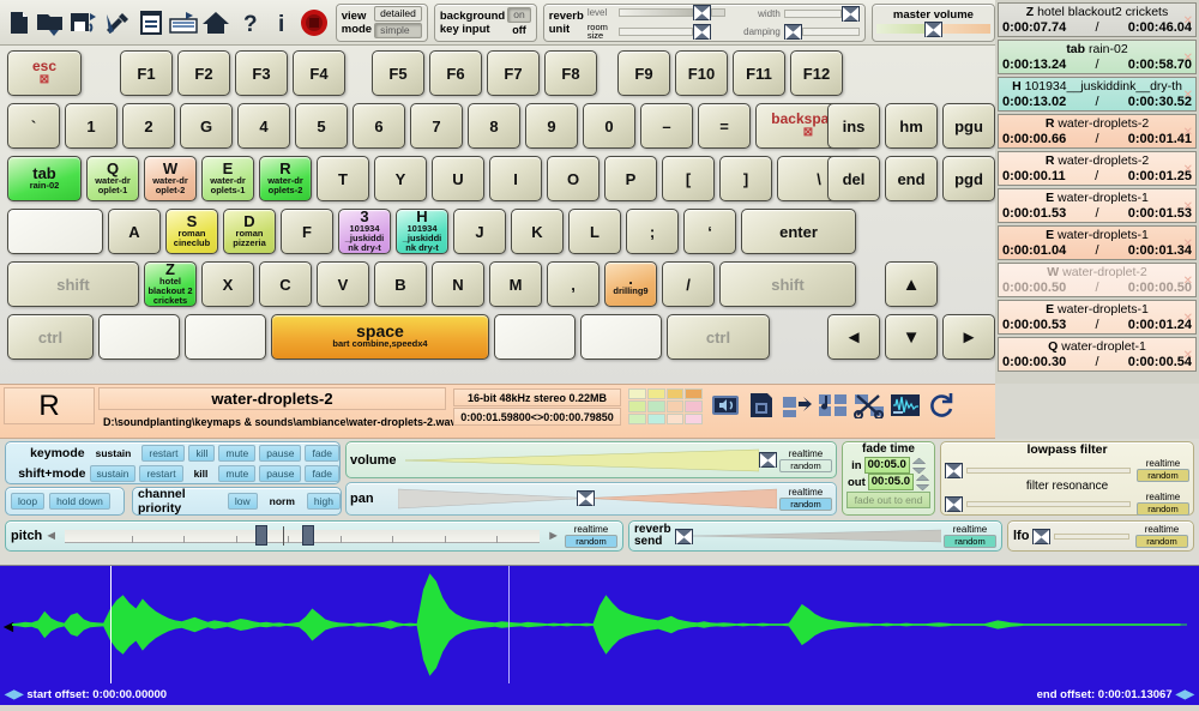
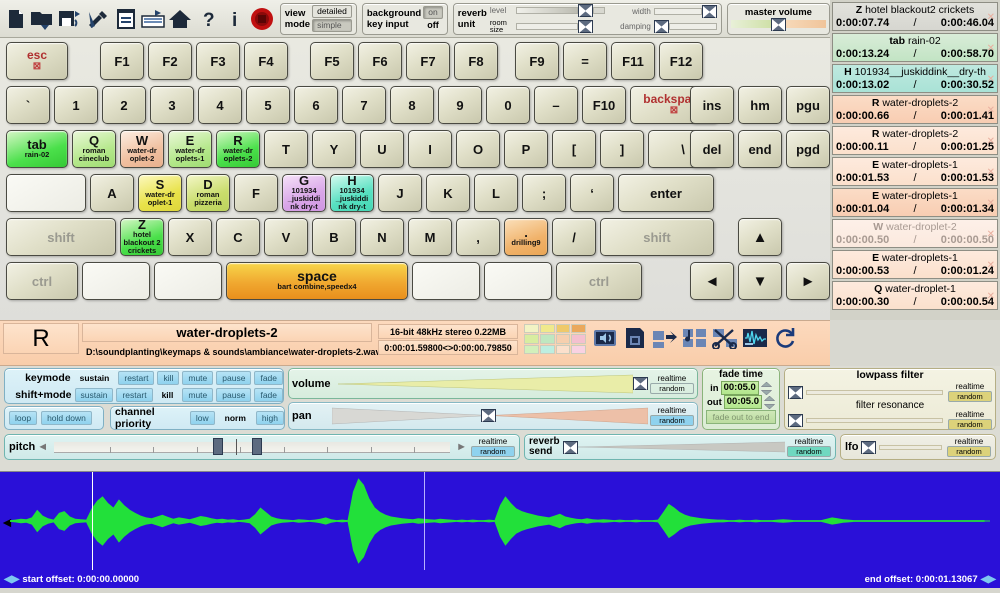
  ?
  i
  view
  mode
  detailed
  simple
  background
  key input
  on
  off
  reverb
  unit
  level
  room
  size
  width
  damping
  master volume
  esc
  ⊠
  F1
  F2
  F3
  F4
  F5
  F6
  F7
  F8
  F9
- F10
+ =
  F11
  F12
  `
  1
  2
- G
+ 3
  4
  5
  6
  7
  8
  9
  0
  –
- =
+ F10
  backspa
  ⊠
  tab
  rain-02
  Q
- water-dr oplet-1
+ roman cineclub
  W
  water-dr oplet-2
  E
  water-dr oplets-1
  R
  water-dr oplets-2
  T
  Y
  U
  I
  O
  P
  [
  ]
  \
  A
  S
- roman cineclub
+ water-dr oplet-1
  D
  roman pizzeria
  F
- 3
+ G
  101934 _juskiddi nk dry-t
  H
  101934 _juskiddi nk dry-t
  J
  K
  L
  ;
  ‘
  enter
  shift
  Z
  hotel blackout 2 crickets
  X
  C
  V
  B
  N
  M
  ,
  .
  drilling9
  /
  shift
  ctrl
  space
  bart combine,speedx4
  ctrl
  ins
  hm
  pgu
  del
  end
  pgd
  ▲
  ◄
  ▼
  ►
  Z hotel blackout2 crickets
  0:00:07.74
  /
  0:00:46.04
  ✕
  tab rain-02
  0:00:13.24
  /
  0:00:58.70
  ✕
  H 101934__juskiddink__dry-th
  0:00:13.02
  /
  0:00:30.52
  ✕
  R water-droplets-2
  0:00:00.66
  /
  0:00:01.41
  ✕
  R water-droplets-2
  0:00:00.11
  /
  0:00:01.25
  ✕
  E water-droplets-1
  0:00:01.53
  /
  0:00:01.53
  ✕
  E water-droplets-1
  0:00:01.04
  /
  0:00:01.34
  ✕
  W water-droplet-2
  0:00:00.50
  /
  0:00:00.50
  ✕
  E water-droplets-1
  0:00:00.53
  /
  0:00:01.24
  ✕
  Q water-droplet-1
  0:00:00.30
  /
  0:00:00.54
  ✕
  R
  water-droplets-2
  D:\soundplanting\keymaps & sounds\ambiance\water-droplets-2.wa
  16-bit 48kHz stereo 0.22MB
  0:00:01.59800<>0:00:00.79850
  keymode
  sustain
  restart
  kill
  mute
  pause
  fade
  shift+mode
  sustain
  restart
  kill
  mute
  pause
  fade
  loop
  hold down
  channel priority
  low
  norm
  high
  volume
  realtime
  random
  pan
  realtime
  random
  fade time
  in
  00:05.0
  out
  00:05.0
  fade out to end
  lowpass filter
  realtime
  random
  filter resonance
  realtime
  random
  pitch
  ◄
  ►
  realtime
  random
  reverb
  send
  realtime
  random
  lfo
  realtime
  random
  ◄
  ◀▶
  start offset: 0:00:00.00000
  end offset: 0:00:01.13067
  ◀▶
